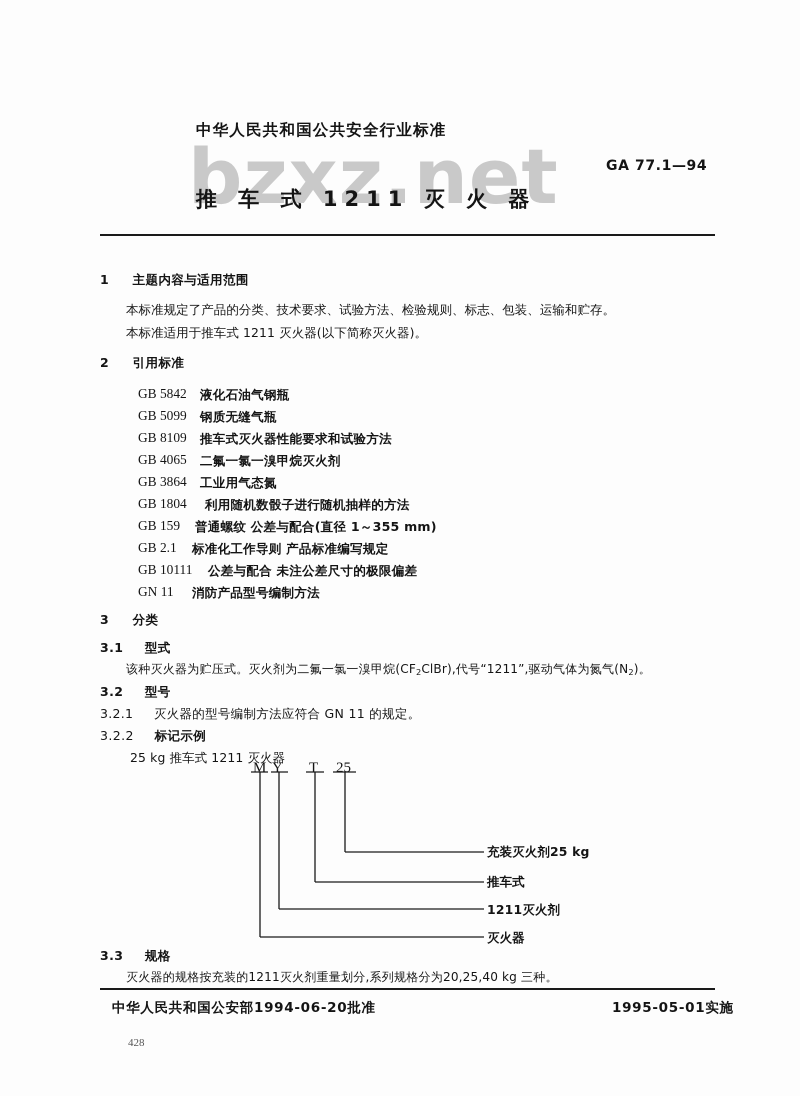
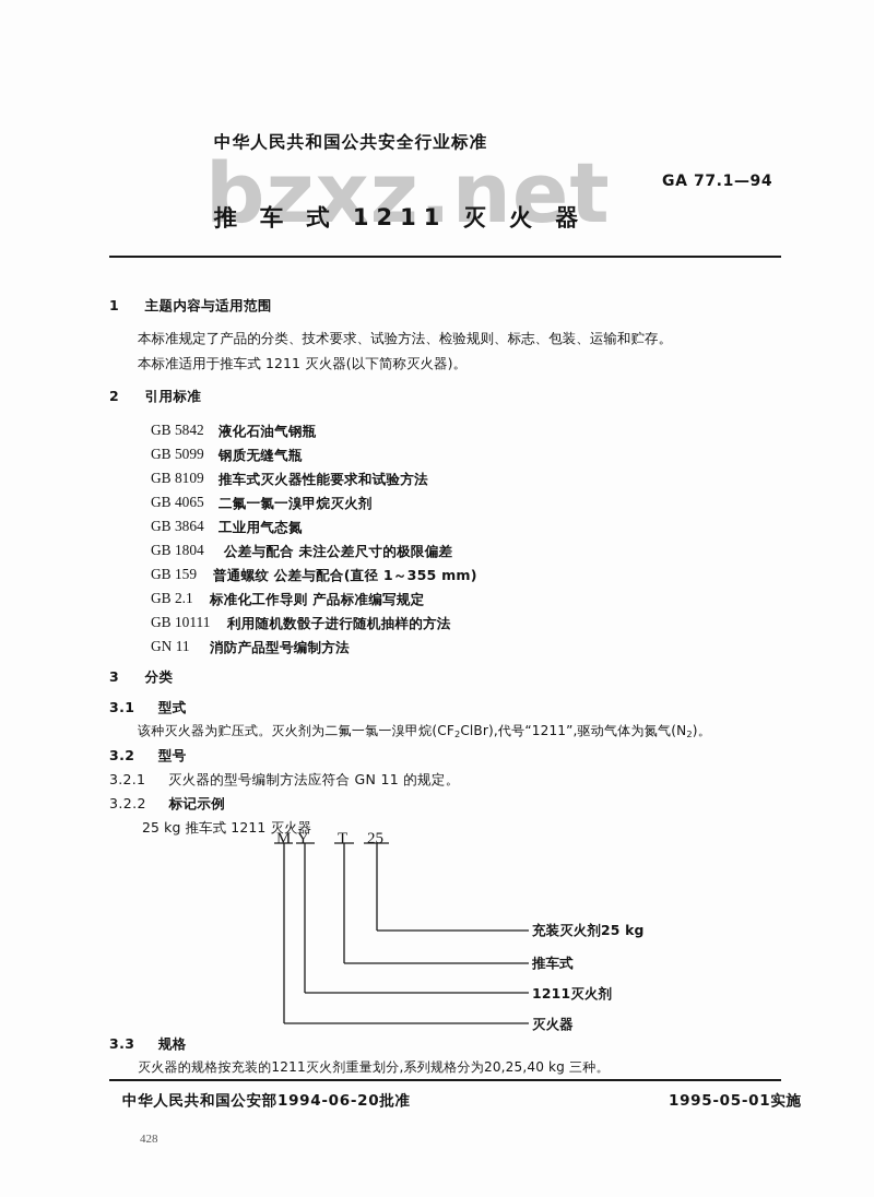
  bzxz.net
  中华人民共和国公共安全行业标准
  GA 77.1—94
  推 车 式 1211 灭 火 器
  1 主题内容与适用范围
  本标准规定了产品的分类、技术要求、试验方法、检验规则、标志、包装、运输和贮存。
  本标准适用于推车式 1211 灭火器(以下简称灭火器)。
  2 引用标准
  GB 5842
  液化石油气钢瓶
  GB 5099
  钢质无缝气瓶
  GB 8109
  推车式灭火器性能要求和试验方法
  GB 4065
  二氟一氯一溴甲烷灭火剂
  GB 3864
  工业用气态氮
  GB 1804
- 利用随机数骰子进行随机抽样的方法
+ 公差与配合 未注公差尺寸的极限偏差
  GB 159
  普通螺纹 公差与配合(直径 1～355 mm)
  GB 2.1
  标准化工作导则 产品标准编写规定
  GB 10111
- 公差与配合 未注公差尺寸的极限偏差
+ 利用随机数骰子进行随机抽样的方法
  GN 11
  消防产品型号编制方法
  3 分类
  3.1 型式
  该种灭火器为贮压式。灭火剂为二氟一氯一溴甲烷(CF2ClBr),代号“1211”,驱动气体为氮气(N2)。
  3.2 型号
  3.2.1 灭火器的型号编制方法应符合 GN 11 的规定。
  3.2.2 标记示例
  25 kg 推车式 1211 灭火器
  M
  Y
  T
  25
  充装灭火剂25 kg
  推车式
  1211灭火剂
  灭火器
  3.3 规格
  灭火器的规格按充装的1211灭火剂重量划分,系列规格分为20,25,40 kg 三种。
  中华人民共和国公安部1994-06-20批准
  1995-05-01实施
  428
